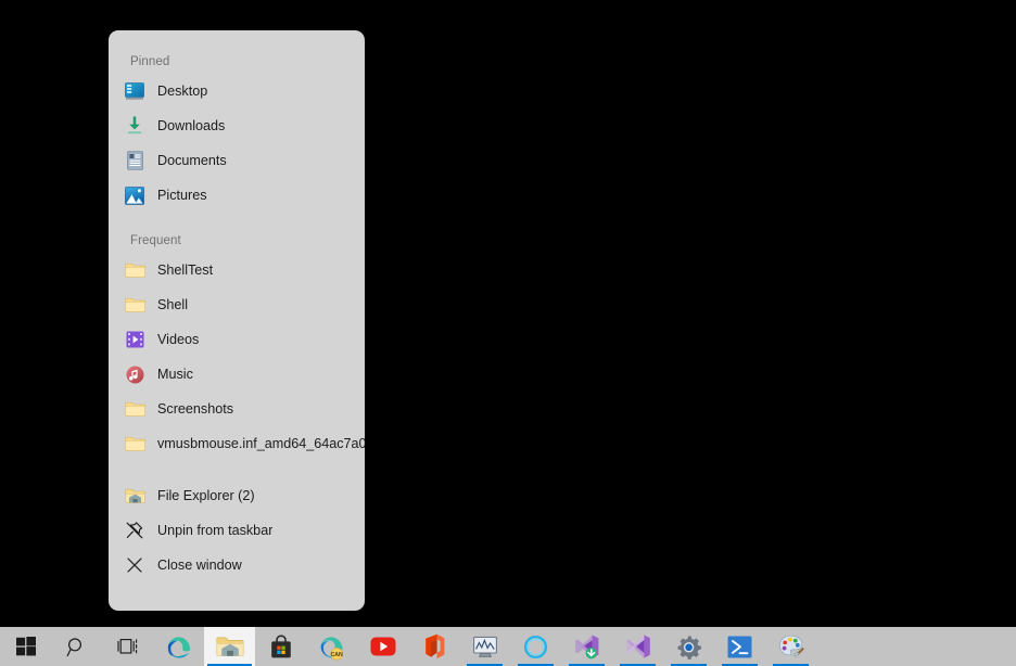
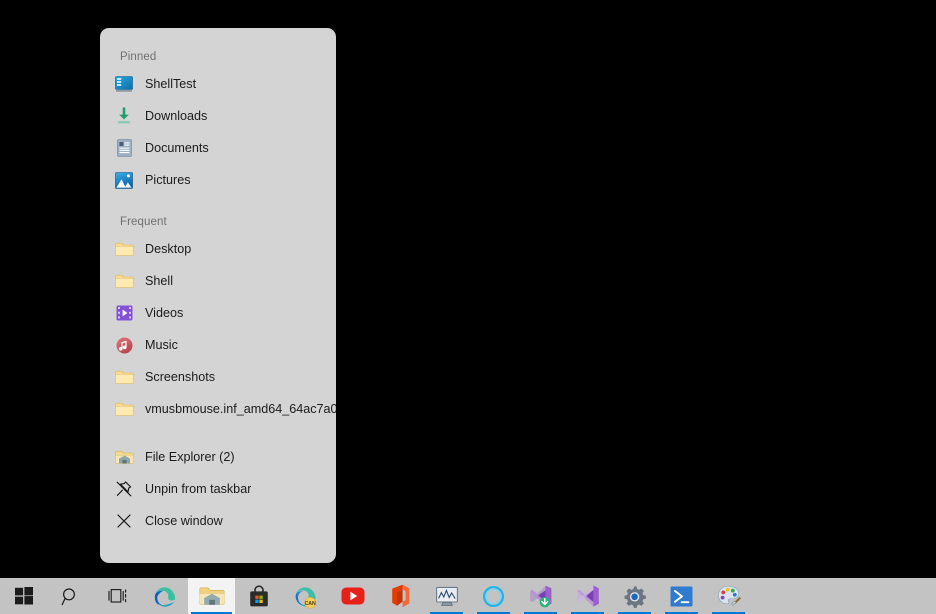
  Pinned
- Desktop
+ ShellTest
  Downloads
  Documents
  Pictures
  Frequent
- ShellTest
+ Desktop
  Shell
  Videos
  Music
  Screenshots
  vmusbmouse.inf_amd64_64ac7a0
  File Explorer (2)
  Unpin from taskbar
  Close window
